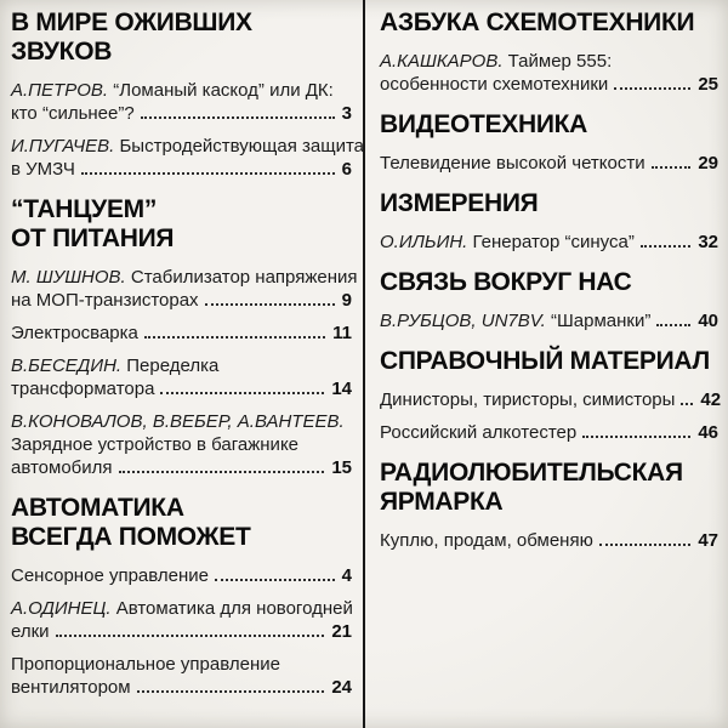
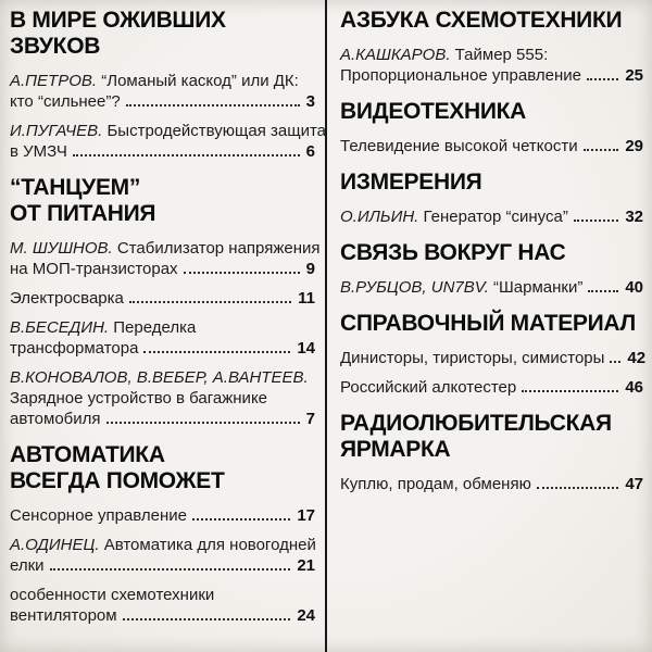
  В МИРЕ ОЖИВШИХ
  ЗВУКОВ
  А.ПЕТРОВ. “Ломаный каскод” или ДК:
  кто “сильнее”?
  3
  И.ПУГАЧЕВ. Быстродействующая защита
  в УМЗЧ
  6
  “ТАНЦУЕМ”
  ОТ ПИТАНИЯ
  М. ШУШНОВ. Стабилизатор напряжения
  на МОП-транзисторах
  9
  Электросварка
  11
  В.БЕСЕДИН. Переделка
  трансформатора
  14
  В.КОНОВАЛОВ, В.ВЕБЕР, А.ВАНТЕЕВ.
  Зарядное устройство в багажнике
  автомобиля
- 15
+ 7
  АВТОМАТИКА
  ВСЕГДА ПОМОЖЕТ
  Сенсорное управление
- 4
+ 17
  А.ОДИНЕЦ. Автоматика для новогодней
  елки
  21
- Пропорциональное управление
+ особенности схемотехники
  вентилятором
  24
  АЗБУКА СХЕМОТЕХНИКИ
  А.КАШКАРОВ. Таймер 555:
- особенности схемотехники
+ Пропорциональное управление
  25
  ВИДЕОТЕХНИКА
  Телевидение высокой четкости
  29
  ИЗМЕРЕНИЯ
  О.ИЛЬИН.
  Генератор “синуса”
  32
  СВЯЗЬ ВОКРУГ НАС
  В.РУБЦОВ, UN7BV.
  “Шарманки”
  40
  СПРАВОЧНЫЙ МАТЕРИАЛ
  Динисторы, тиристоры, симисторы
  42
  Российский алкотестер
  46
  РАДИОЛЮБИТЕЛЬСКАЯ
  ЯРМАРКА
  Куплю, продам, обменяю
  47
